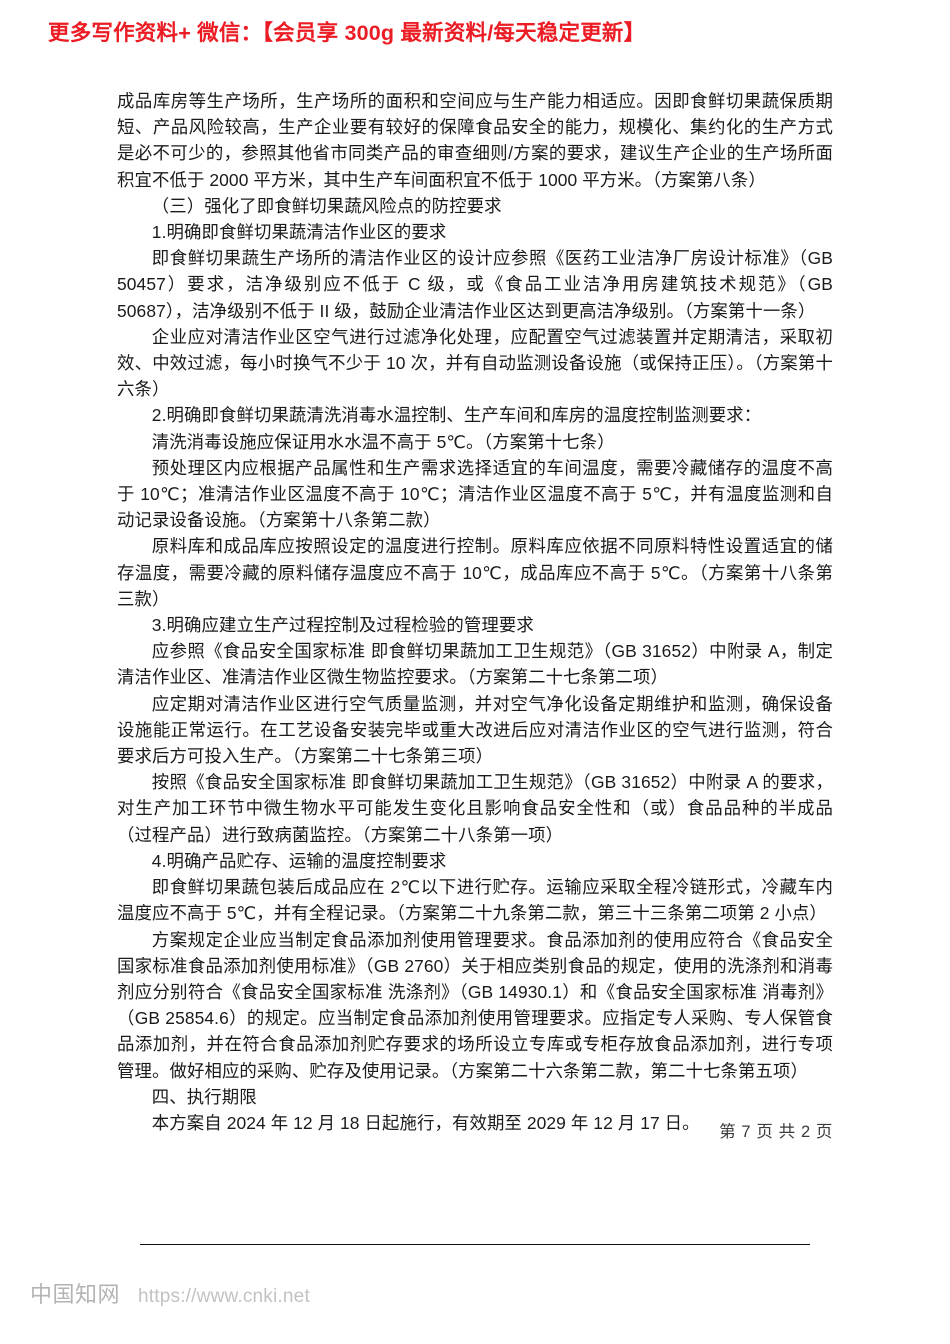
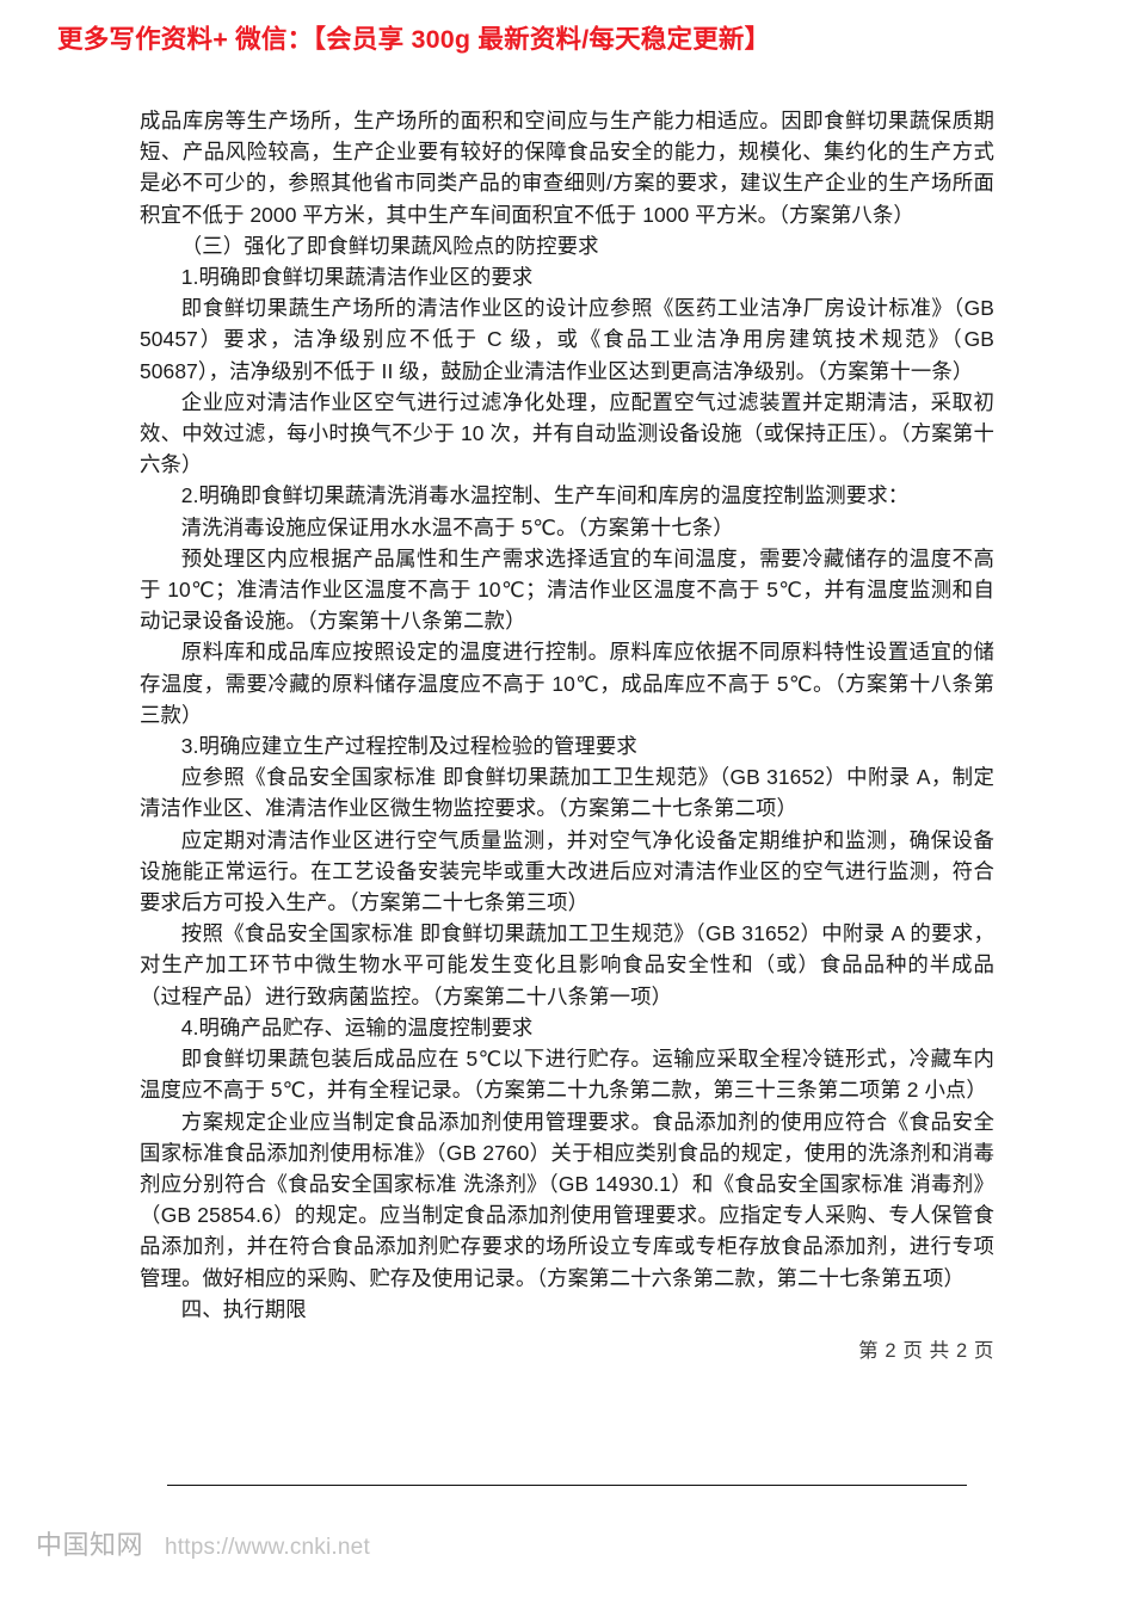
  更多写作资料+ 微信：【会员享 300g 最新资料/每天稳定更新】
  成品库房等生产场所，生产场所的面积和空间应与生产能力相适应。因即食鲜切果蔬保质期短、产品风险较高，生产企业要有较好的保障食品安全的能力，规模化、集约化的生产方式是必不可少的，参照其他省市同类产品的审查细则/方案的要求，建议生产企业的生产场所面积宜不低于 2000 平方米，其中生产车间面积宜不低于 1000 平方米。（方案第八条）
  （三）强化了即食鲜切果蔬风险点的防控要求
  1.明确即食鲜切果蔬清洁作业区的要求
  即食鲜切果蔬生产场所的清洁作业区的设计应参照《医药工业洁净厂房设计标准》（GB 50457）要求，洁净级别应不低于 C 级，或《食品工业洁净用房建筑技术规范》（GB 50687），洁净级别不低于 II 级，鼓励企业清洁作业区达到更高洁净级别。（方案第十一条）
  企业应对清洁作业区空气进行过滤净化处理，应配置空气过滤装置并定期清洁，采取初效、中效过滤，每小时换气不少于 10 次，并有自动监测设备设施（或保持正压）。（方案第十六条）
  2.明确即食鲜切果蔬清洗消毒水温控制、生产车间和库房的温度控制监测要求：
  清洗消毒设施应保证用水水温不高于 5℃。（方案第十七条）
  预处理区内应根据产品属性和生产需求选择适宜的车间温度，需要冷藏储存的温度不高于 10℃；准清洁作业区温度不高于 10℃；清洁作业区温度不高于 5℃，并有温度监测和自动记录设备设施。（方案第十八条第二款）
  原料库和成品库应按照设定的温度进行控制。原料库应依据不同原料特性设置适宜的储存温度，需要冷藏的原料储存温度应不高于 10℃，成品库应不高于 5℃。（方案第十八条第三款）
  3.明确应建立生产过程控制及过程检验的管理要求
  应参照《食品安全国家标准 即食鲜切果蔬加工卫生规范》（GB 31652）中附录 A，制定清洁作业区、准清洁作业区微生物监控要求。（方案第二十七条第二项）
  应定期对清洁作业区进行空气质量监测，并对空气净化设备定期维护和监测，确保设备设施能正常运行。在工艺设备安装完毕或重大改进后应对清洁作业区的空气进行监测，符合要求后方可投入生产。（方案第二十七条第三项）
  按照《食品安全国家标准 即食鲜切果蔬加工卫生规范》（GB 31652）中附录 A 的要求，对生产加工环节中微生物水平可能发生变化且影响食品安全性和（或）食品品种的半成品（过程产品）进行致病菌监控。（方案第二十八条第一项）
  4.明确产品贮存、运输的温度控制要求
- 即食鲜切果蔬包装后成品应在 2℃以下进行贮存。运输应采取全程冷链形式，冷藏车内温度应不高于 5℃，并有全程记录。（方案第二十九条第二款，第三十三条第二项第 2 小点）
+ 即食鲜切果蔬包装后成品应在 5℃以下进行贮存。运输应采取全程冷链形式，冷藏车内温度应不高于 5℃，并有全程记录。（方案第二十九条第二款，第三十三条第二项第 2 小点）
  方案规定企业应当制定食品添加剂使用管理要求。食品添加剂的使用应符合《食品安全国家标准食品添加剂使用标准》（GB 2760）关于相应类别食品的规定，使用的洗涤剂和消毒剂应分别符合《食品安全国家标准 洗涤剂》（GB 14930.1）和《食品安全国家标准 消毒剂》（GB 25854.6）的规定。应当制定食品添加剂使用管理要求。应指定专人采购、专人保管食品添加剂，并在符合食品添加剂贮存要求的场所设立专库或专柜存放食品添加剂，进行专项管理。做好相应的采购、贮存及使用记录。（方案第二十六条第二款，第二十七条第五项）
  四、执行期限
- 本方案自 2024 年 12 月 18 日起施行，有效期至 2029 年 12 月 17 日。
- 第 7 页 共 2 页
+ 第 2 页 共 2 页
  中国知网
  https://www.cnki.net
